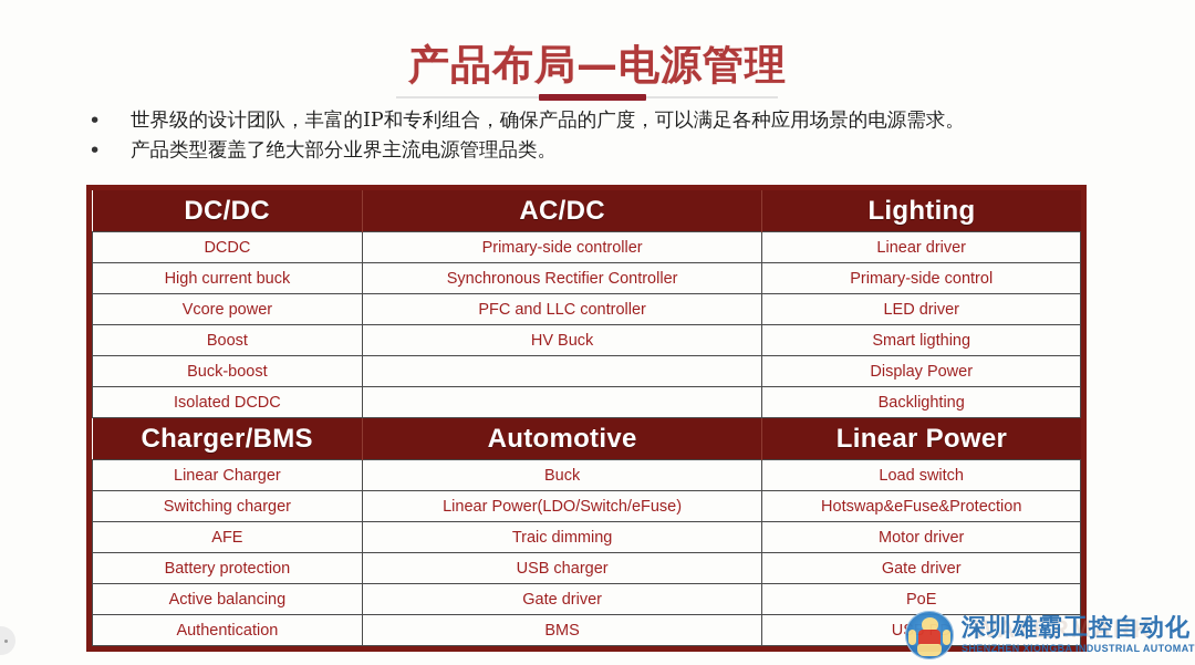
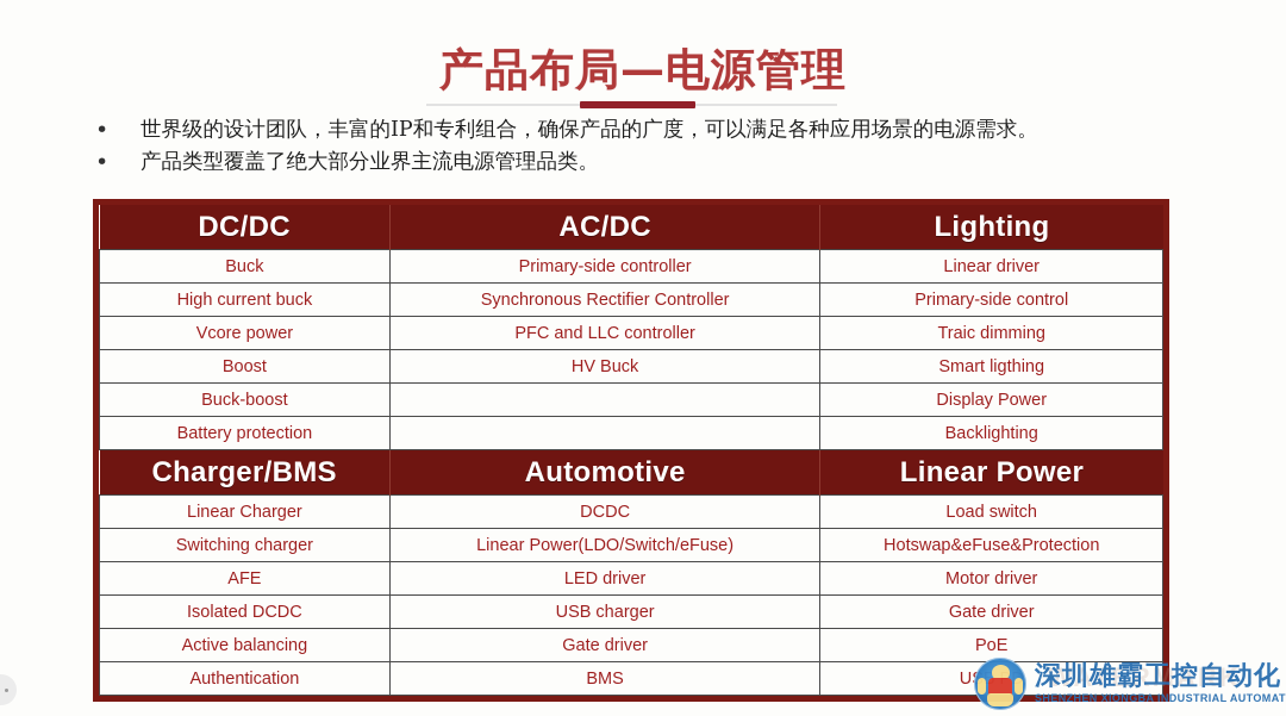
  产品布局—电源管理
  •
  世界级的设计团队，丰富的IP和专利组合，确保产品的广度，可以满足各种应用场景的电源需求。
  •
  产品类型覆盖了绝大部分业界主流电源管理品类。
  DC/DC	AC/DC	Lighting
- DCDC	Primary-side controller	Linear driver
+ Buck	Primary-side controller	Linear driver
  High current buck	Synchronous Rectifier Controller	Primary-side control
- Vcore power	PFC and LLC controller	LED driver
+ Vcore power	PFC and LLC controller	Traic dimming
  Boost	HV Buck	Smart ligthing
  Buck-boost		Display Power
- Isolated DCDC		Backlighting
+ Battery protection		Backlighting
  Charger/BMS	Automotive	Linear Power
- Linear Charger	Buck	Load switch
+ Linear Charger	DCDC	Load switch
  Switching charger	Linear Power(LDO/Switch/eFuse)	Hotswap&eFuse&Protection
- AFE	Traic dimming	Motor driver
+ AFE	LED driver	Motor driver
- Battery protection	USB charger	Gate driver
+ Isolated DCDC	USB charger	Gate driver
  Active balancing	Gate driver	PoE
  Authentication	BMS	U
  WATERMARK
  深圳雄霸工控自动化
  SHENZHEN XIONGBA INDUSTRIAL AUTOMAT
